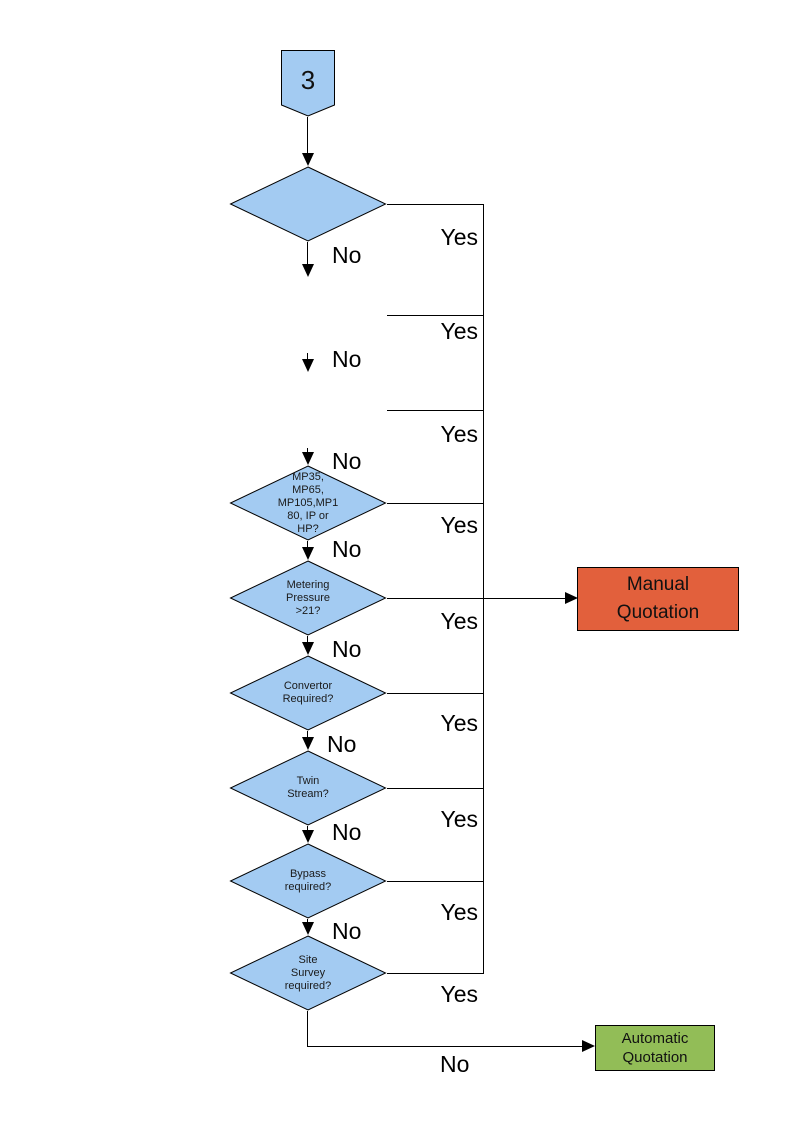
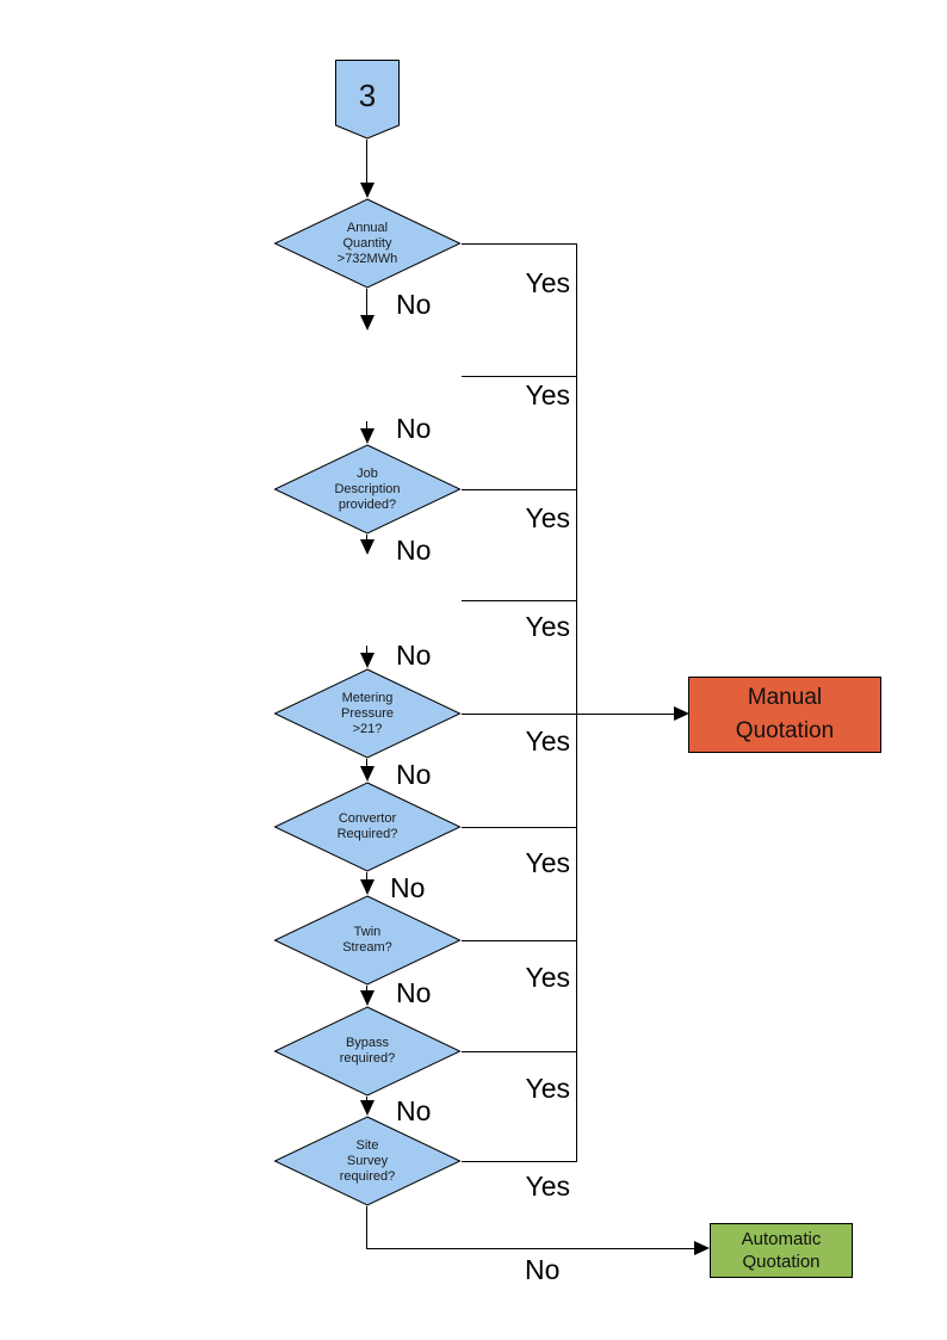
  3
+ Annual
+ Quantity
+ >732MWh
  Yes
  No
  Yes
  No
+ Job
+ Description
+ provided?
  Yes
  No
- MP35,
- MP65,
- MP105,MP1
- 80, IP or
- HP?
  Yes
  No
  Metering
  Pressure
  >21?
  Yes
  No
  Convertor
  Required?
  Yes
  No
  Twin
  Stream?
  Yes
  No
  Bypass
  required?
  Yes
  No
  Site
  Survey
  required?
  Yes
  No
  Manual
  Quotation
  Automatic
  Quotation
